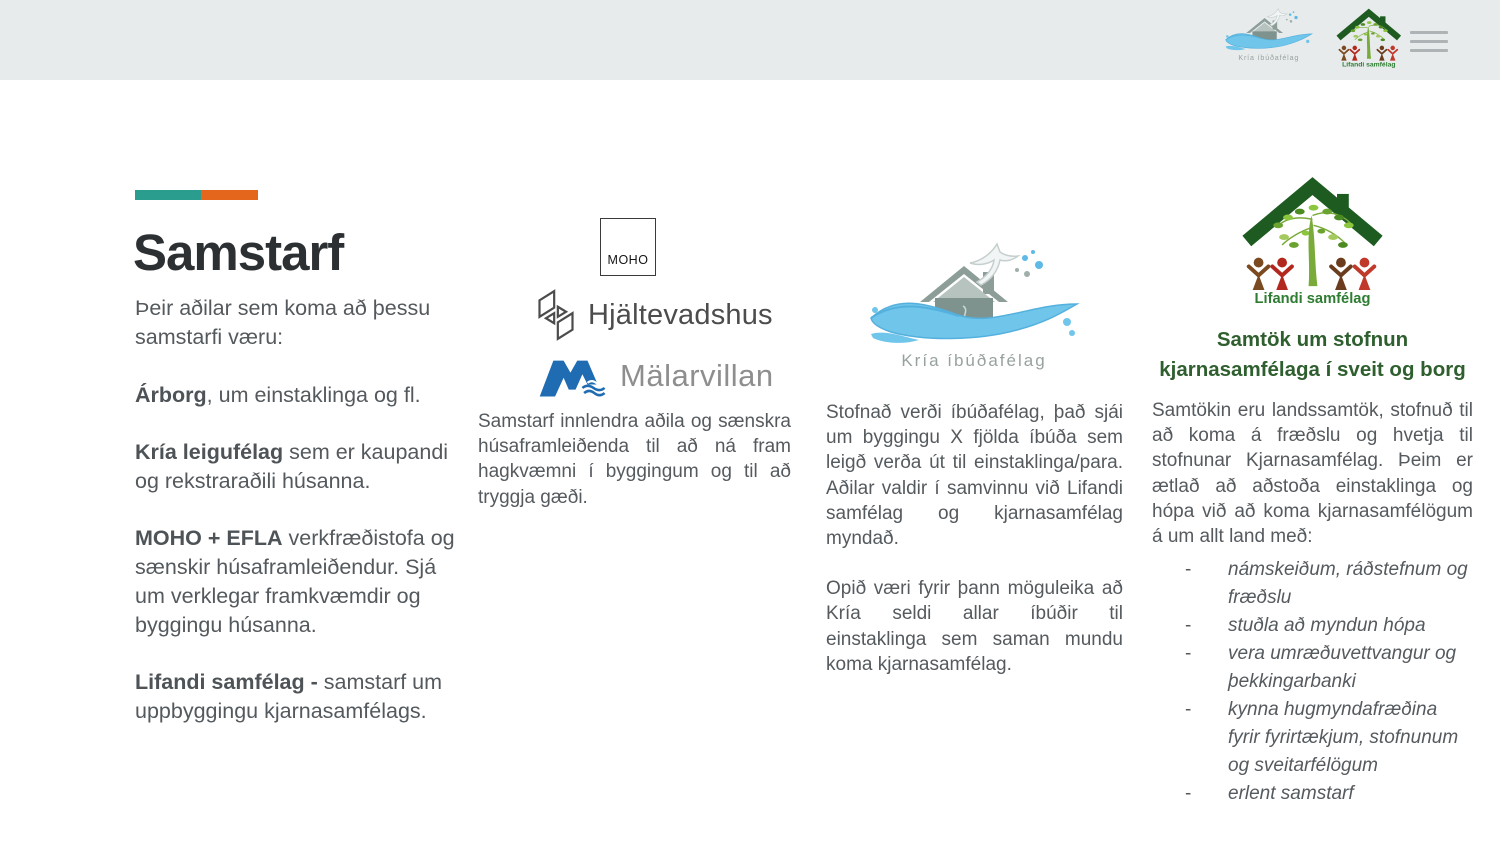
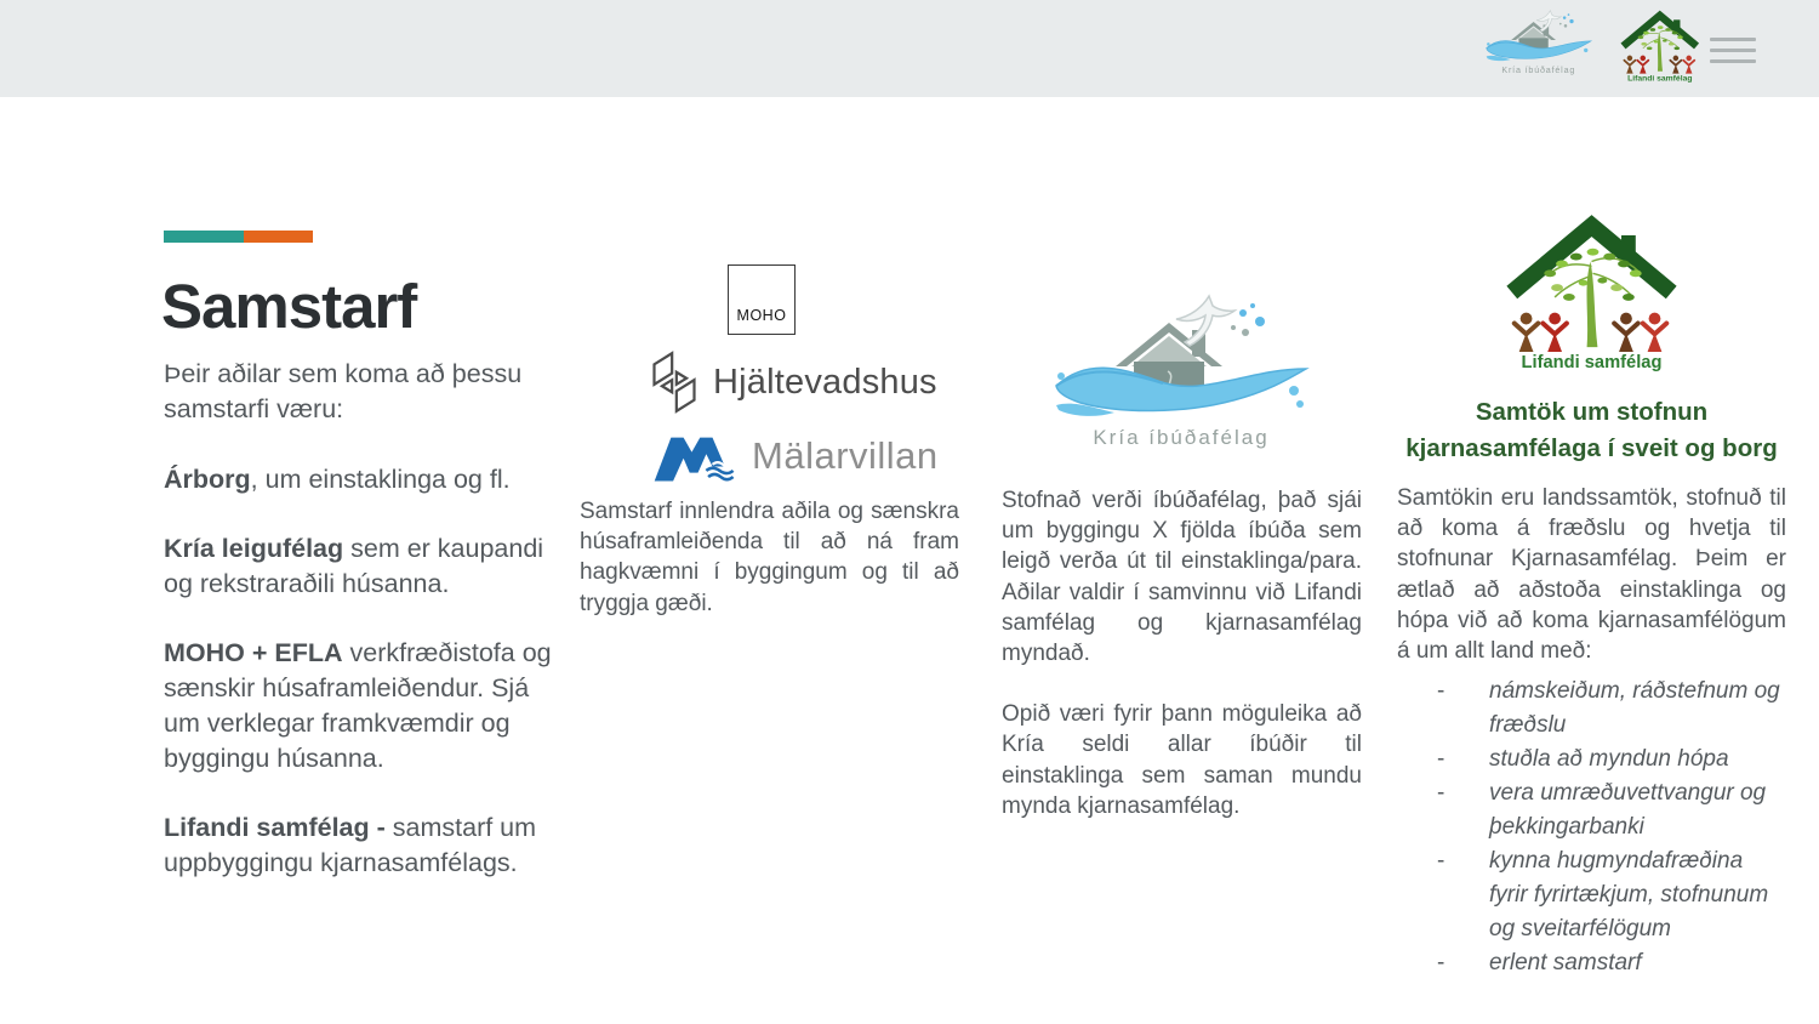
  Kría íbúðafélag
  Samstarf
  Þeir aðilar sem koma að þessu samstarfi væru:
  Árborg, um einstaklinga og fl.
  Kría leigufélag sem er kaupandi og rekstraraðili húsanna.
  MOHO + EFLA verkfræðistofa og sænskir húsaframleiðendur. Sjá um verklegar framkvæmdir og byggingu húsanna.
  Lifandi samfélag - samstarf um uppbyggingu kjarnasamfélags.
  MOHO
  Hjältevadshus
  Mälarvillan
  Samstarf innlendra aðila og sænskra húsaframleiðenda til að ná fram hagkvæmni í byggingum og til að tryggja gæði.
  Kría íbúðafélag
  Stofnað verði íbúðafélag, það sjái um byggingu X fjölda íbúða sem leigð verða út til einstaklinga/para. Aðilar valdir í samvinnu við Lifandi samfélag og kjarnasamfélag myndað.
- Opið væri fyrir þann möguleika að Kría seldi allar íbúðir til einstaklinga sem saman mundu koma kjarnasamfélag.
+ Opið væri fyrir þann möguleika að Kría seldi allar íbúðir til einstaklinga sem saman mundu mynda kjarnasamfélag.
  Lifandi samfélag
  Samtök um stofnun
  kjarnasamfélaga í sveit og borg
  Samtökin eru landssamtök, stofnuð til að koma á fræðslu og hvetja til stofnunar Kjarnasamfélag. Þeim er ætlað að aðstoða einstaklinga og hópa við að koma kjarnasamfélögum á um allt land með:
  -
  námskeiðum, ráðstefnum og fræðslu
  -
  stuðla að myndun hópa
  -
  vera umræðuvettvangur og þekkingarbanki
  -
  kynna hugmyndafræðina fyrir fyrirtækjum, stofnunum og sveitarfélögum
  -
  erlent samstarf
